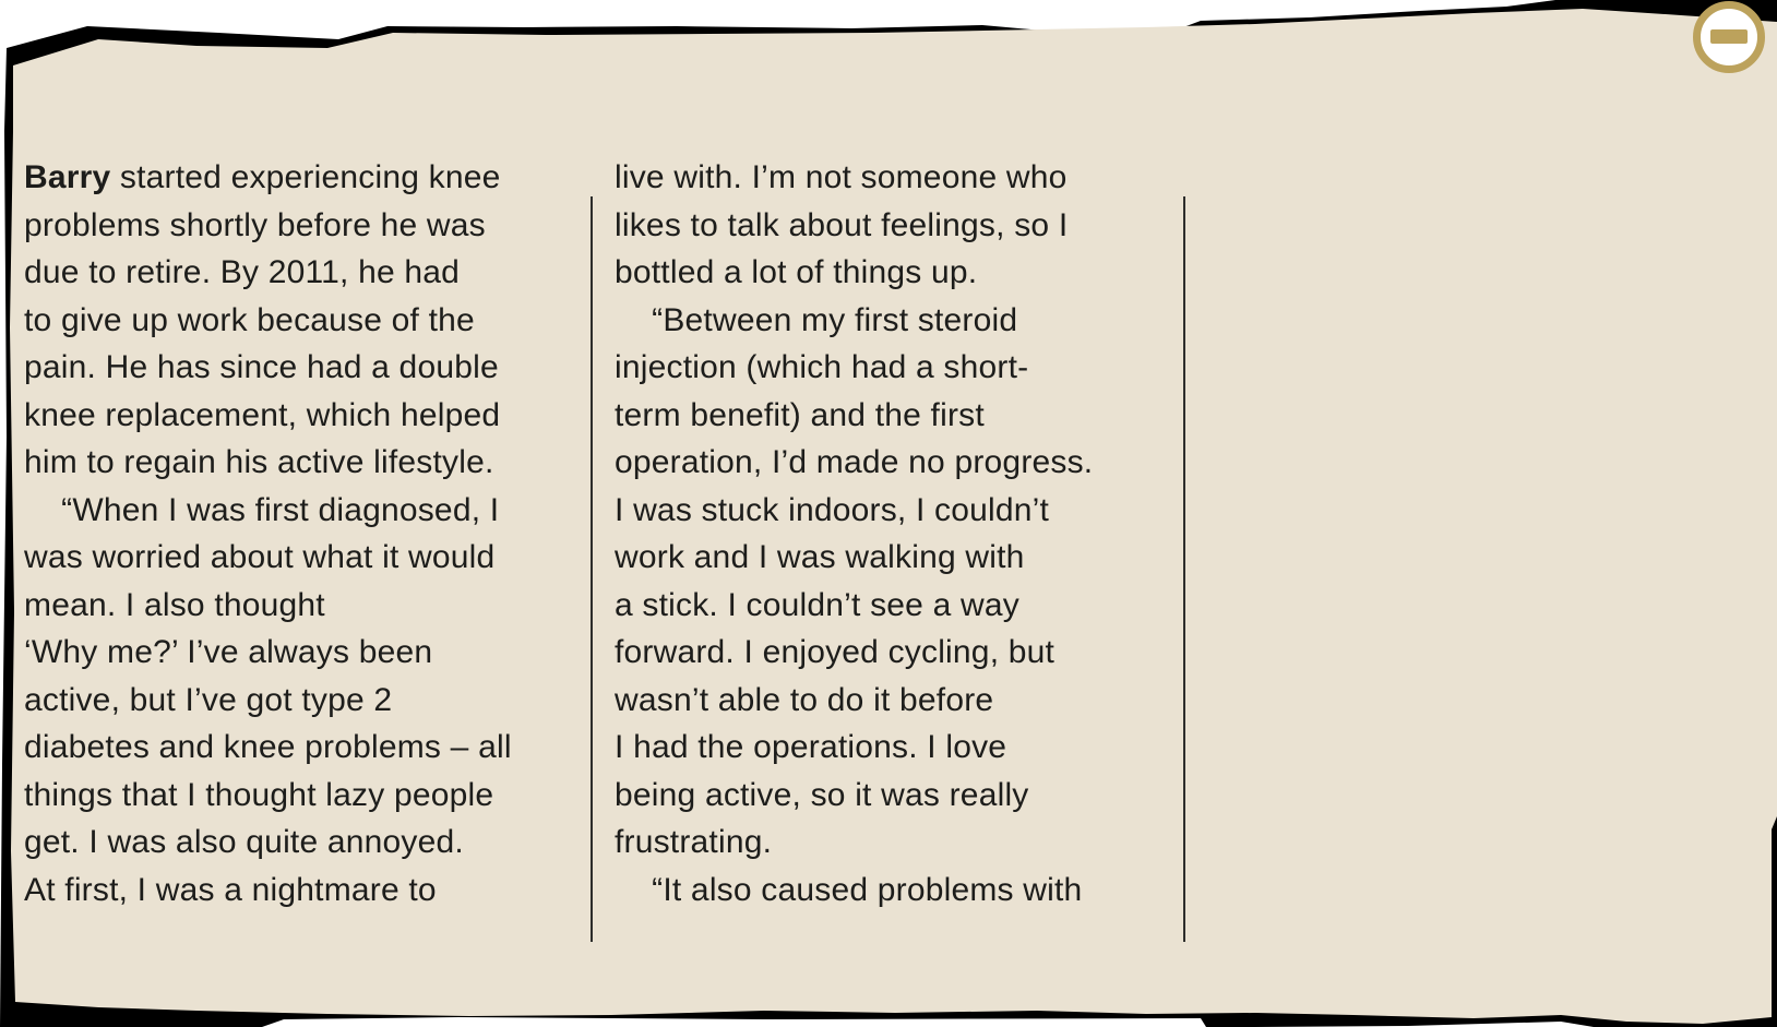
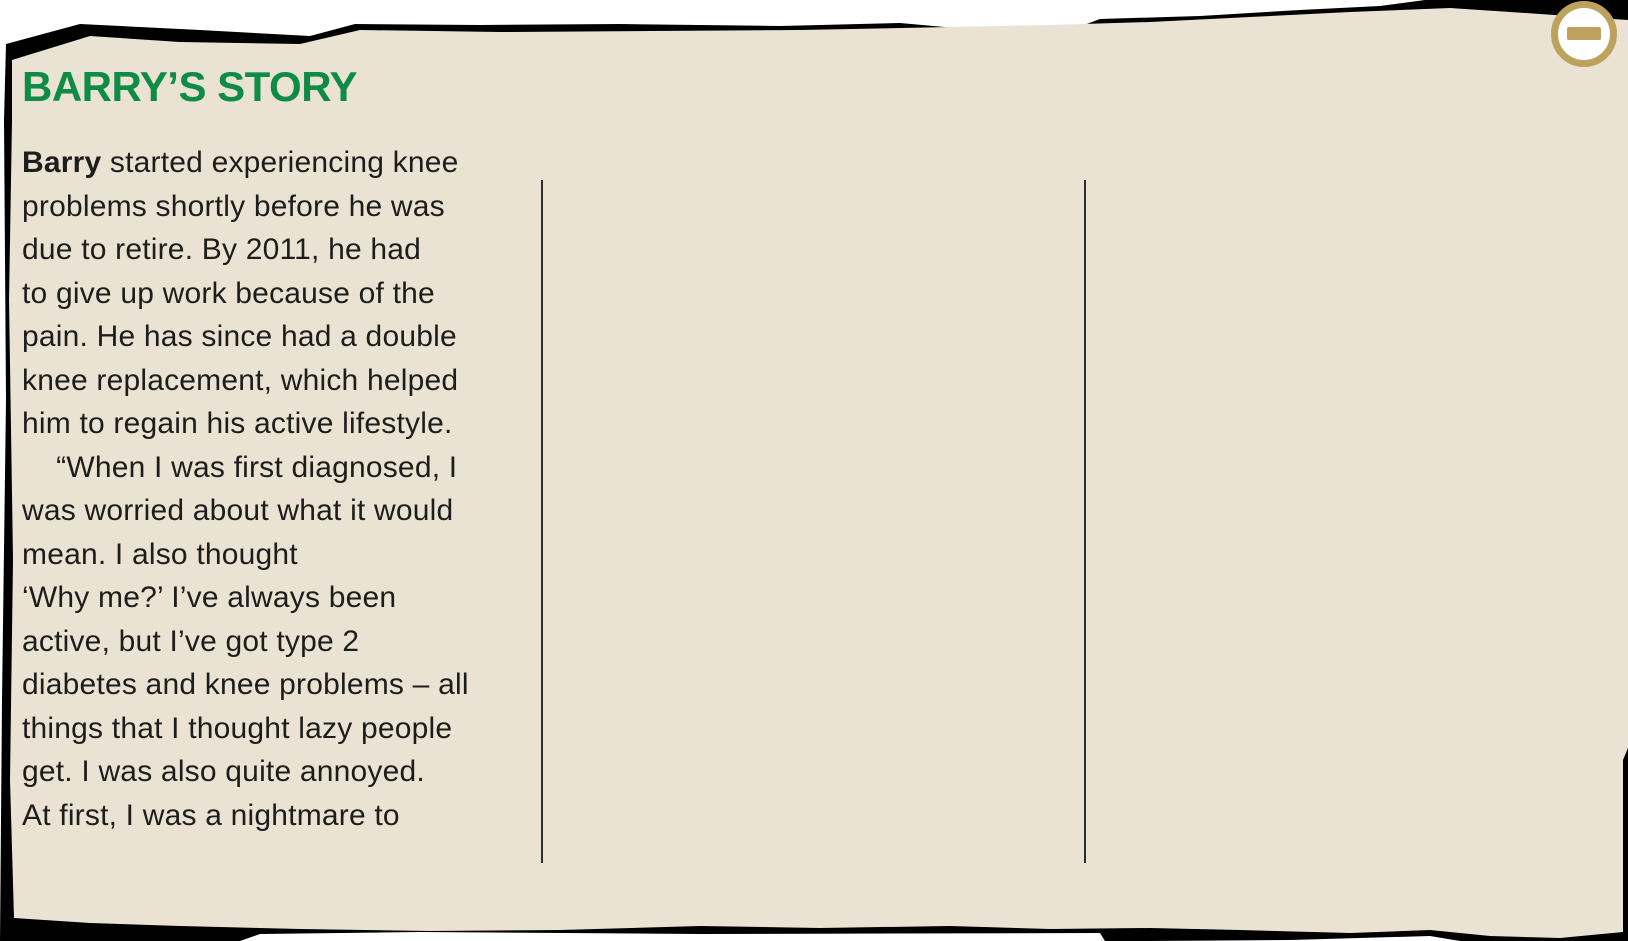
+ BARRY’S STORY
  Barry started experiencing knee
  problems shortly before he was
  due to retire. By 2011, he had
  to give up work because of the
  pain. He has since had a double
  knee replacement, which helped
  him to regain his active lifestyle.
  “When I was first diagnosed, I
  was worried about what it would
  mean. I also thought
  ‘Why me?’ I’ve always been
  active, but I’ve got type 2
  diabetes and knee problems – all
  things that I thought lazy people
  get. I was also quite annoyed.
  At first, I was a nightmare to
- live with. I’m not someone who
- likes to talk about feelings, so I
- bottled a lot of things up.
- “Between my first steroid
- injection (which had a short-
- term benefit) and the first
- operation, I’d made no progress.
- I was stuck indoors, I couldn’t
- work and I was walking with
- a stick. I couldn’t see a way
- forward. I enjoyed cycling, but
- wasn’t able to do it before
- I had the operations. I love
- being active, so it was really
- frustrating.
- “It also caused problems with
